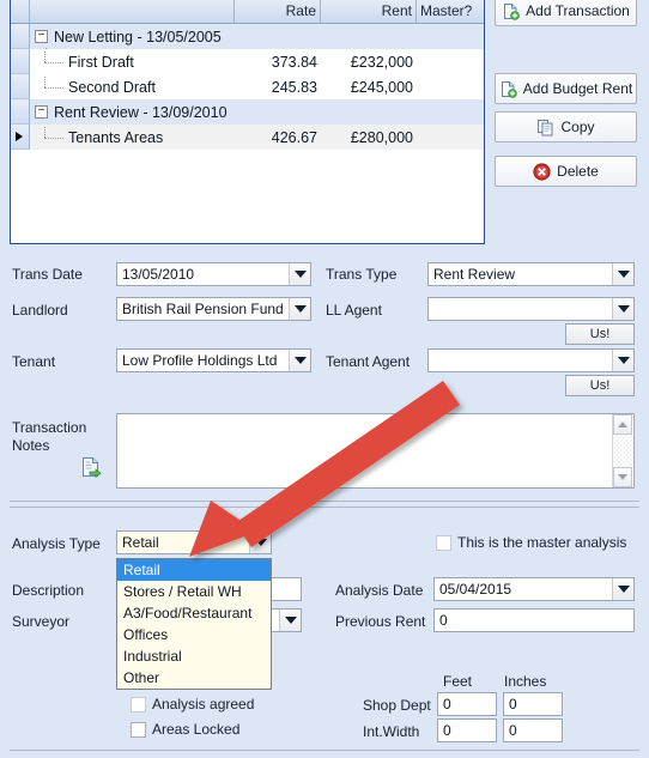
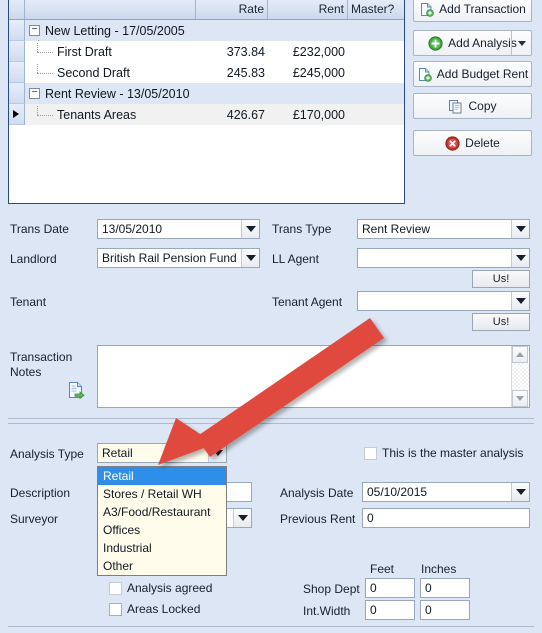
  Rate
  Rent
  Master?
- − New Letting - 13/05/2005
+ − New Letting - 17/05/2005
  First Draft
  373.84
  £232,000
  Second Draft
  245.83
  £245,000
- − Rent Review - 13/09/2010
+ − Rent Review - 13/05/2010
  Tenants Areas
  426.67
- £280,000
+ £170,000
  Add Transaction
+ Add Analysis
  Add Budget Rent
  Copy
  Delete
  Trans Date
  13/05/2010
  Trans Type
  Rent Review
  Landlord
  British Rail Pension Fund
  LL Agent
  Us!
  Tenant
- Low Profile Holdings Ltd
  Tenant Agent
  Us!
  Transaction
  Notes
  Analysis Type
  Retail
  Retail
  Stores / Retail WH
  A3/Food/Restaurant
  Offices
  Industrial
  Other
  Description
  Surveyor
  This is the master analysis
  Analysis Date
- 05/04/2015
+ 05/10/2015
  Previous Rent
  0
  Analysis agreed
  Areas Locked
  Feet
  Inches
  Shop Dept
  0
  0
  Int.Width
  0
  0
